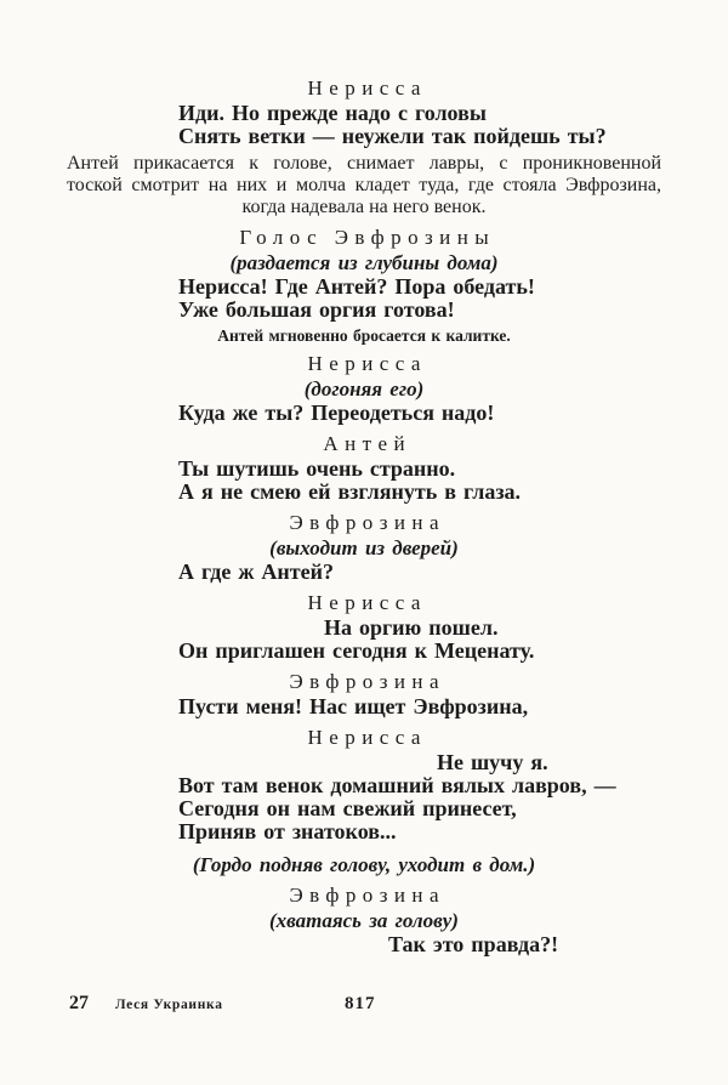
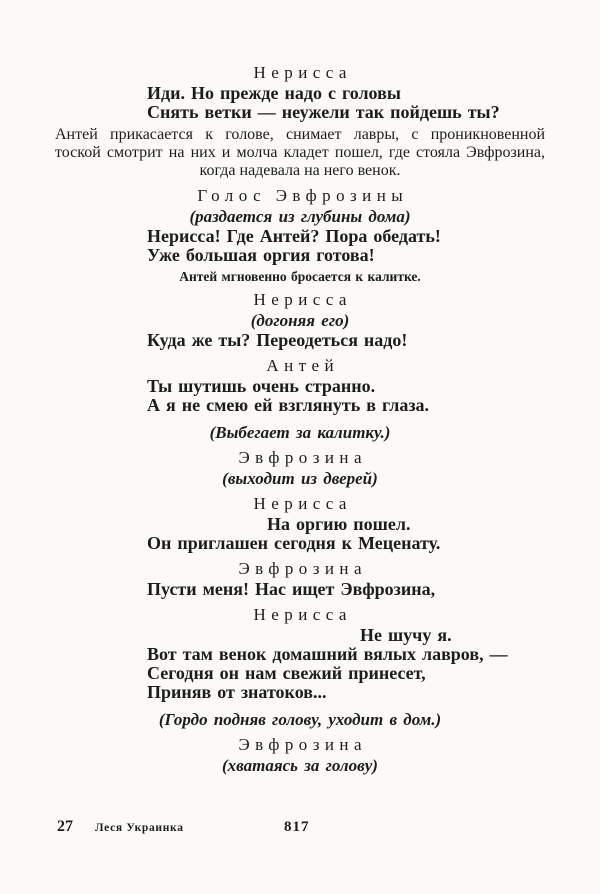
  Нерисса
  Иди. Но прежде надо с головы
  Снять ветки — неужели так пойдешь ты?
  Антей прикасается к голове, снимает лавры, с проникновенной
- тоской смотрит на них и молча кладет туда, где стояла Эвфрозина,
+ тоской смотрит на них и молча кладет пошел, где стояла Эвфрозина,
  когда надевала на него венок.
  Голос Эвфрозины
  (раздается из глубины дома)
  Нерисса! Где Антей? Пора обедать!
  Уже большая оргия готова!
  Антей мгновенно бросается к калитке.
  Нерисса
  (догоняя его)
  Куда же ты? Переодеться надо!
  Антей
  Ты шутишь очень странно.
  А я не смею ей взглянуть в глаза.
+ (Выбегает за калитку.)
  Эвфрозина
  (выходит из дверей)
- А где ж Антей?
  Нерисса
  На оргию пошел.
  Он приглашен сегодня к Меценату.
  Эвфрозина
  Пусти меня! Нас ищет Эвфрозина,
  Нерисса
  Не шучу я.
  Вот там венок домашний вялых лавров, —
  Сегодня он нам свежий принесет,
  Приняв от знатоков...
  (Гордо подняв голову, уходит в дом.)
  Эвфрозина
  (хватаясь за голову)
- Так это правда?!
  27
  Леся Украинка
  817
